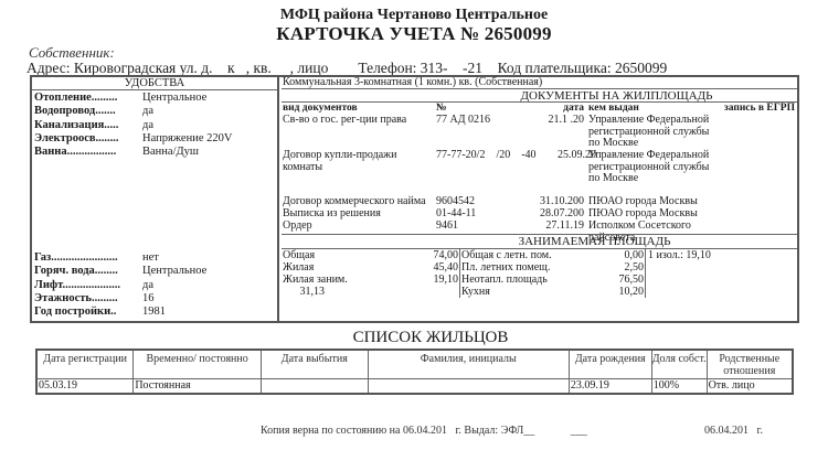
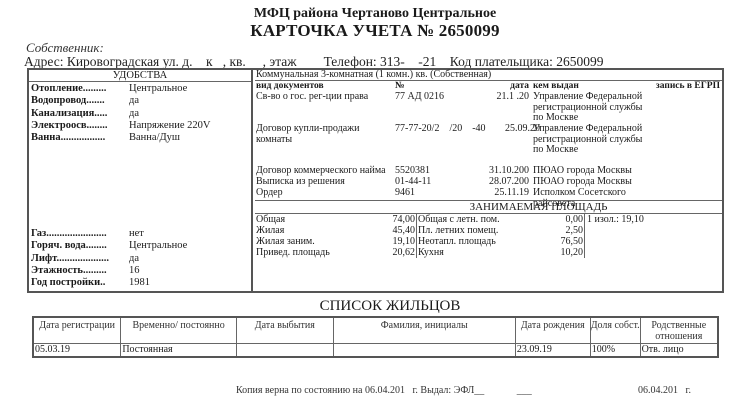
  МФЦ района Чертаново Центральное
  КАРТОЧКА УЧЕТА № 2650099
  Собственник:
- Адрес: Кировоградская ул. д. к , кв. , лицо Телефон: 313- -21 Код плательщика: 2650099
+ Адрес: Кировоградская ул. д. к , кв. , этаж Телефон: 313- -21 Код плательщика: 2650099
  УДОБСТВА
  Отопление.........
  Центральное
  Водопровод.......
  да
  Канализация.....
  да
  Электроосв........
  Напряжение 220V
  Ванна.................
  Ванна/Душ
  Газ.......................
  нет
  Горяч. вода........
  Центральное
  Лифт....................
  да
  Этажность.........
  16
  Год постройки..
  1981
  Коммунальная 3-комнатная (1 комн.) кв. (Собственная)
- ДОКУМЕНТЫ НА ЖИЛПЛОЩАДЬ
  вид документов
  №
  дата
  кем выдан
  запись в ЕГРП
  Св-во о гос. рег-ции права
  77 АД 0216
  21.1 .20
  Управление Федеральной регистрационной службы по Москве
  Договор купли-продажи комнаты
  77-77-20/2 /20 -40
  25.09.2
  Управление Федеральной регистрационной службы по Москве
  Договор коммерческого найма
- 9604542
+ 5520381
  31.10.200
  ПЮАО города Москвы
  Выписка из решения
  01-44-11
  28.07.200
  ПЮАО города Москвы
  Ордер
  9461
- 27.11.19
+ 25.11.19
  Исполком Сосетского райсовета
  ЗАНИМАЕМАЯ ПЛОЩАДЬ
  Общая
  74,00
  Жилая
  45,40
  Жилая заним.
  19,10
+ Привед. площадь
- 31,13
+ 20,62
  Общая с летн. пом.
  0,00
  Пл. летних помещ.
  2,50
  Неотапл. площадь
  76,50
  Кухня
  10,20
  1 изол.: 19,10
  СПИСОК ЖИЛЬЦОВ
  Дата регистрации	Временно/ постоянно	Дата выбытия	Фамилия, инициалы	Дата рождения	Доля собст.	Родственные отношения
  05.03.19	Постоянная			23.09.19	100%	Отв. лицо
  Копия верна по состоянию на 06.04.201 г. Выдал: ЭФЛ__ ___
  06.04.201 г.
